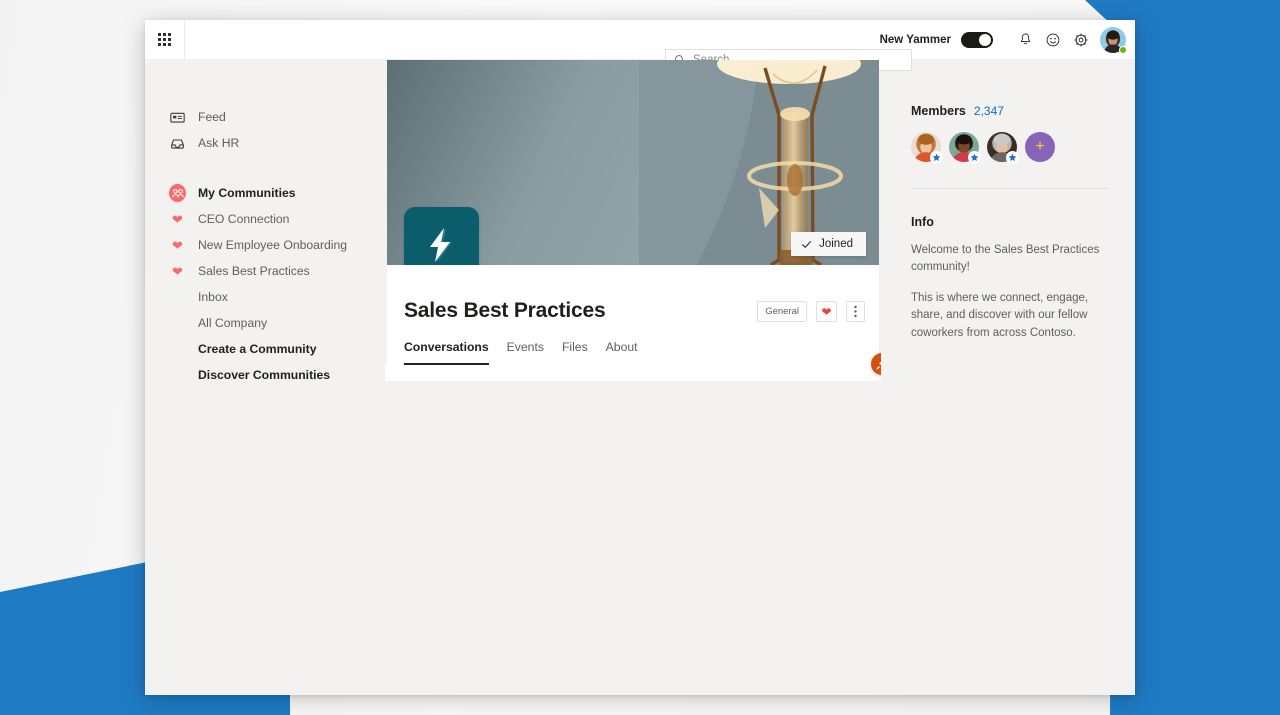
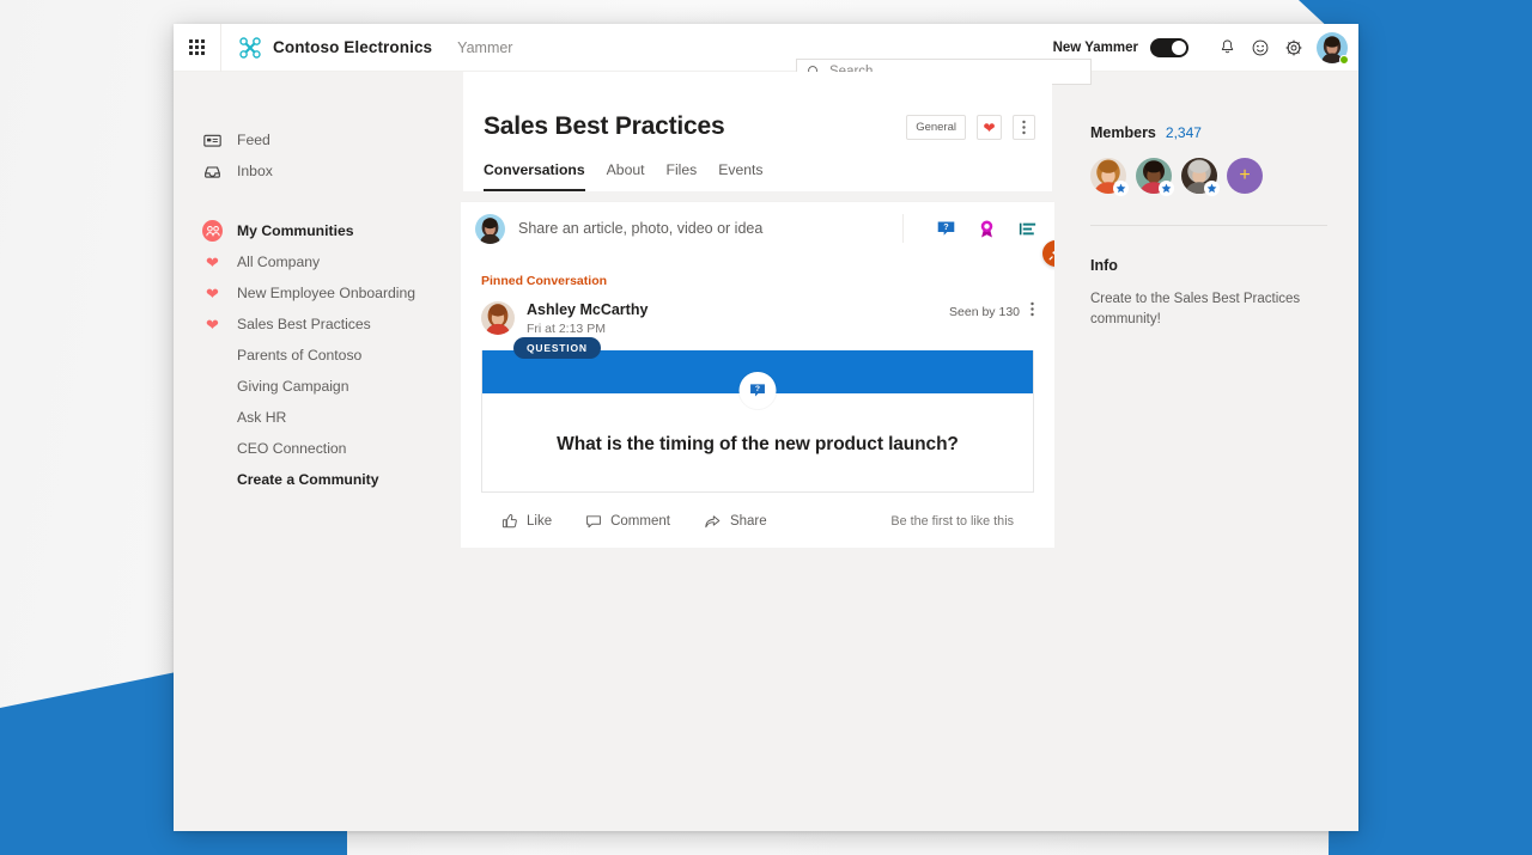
+ Contoso Electronics
+ Yammer
  New Yammer
  Feed
- Ask HR
+ Inbox
  My Communities
  ❤
- CEO Connection
+ All Company
  ❤
  New Employee Onboarding
  ❤
  Sales Best Practices
+ Parents of Contoso
+ Giving Campaign
- Inbox
+ Ask HR
- All Company
+ CEO Connection
  Create a Community
- Discover Communities
- Joined
  Sales Best Practices
  General
  ❤
  Conversations
- Events
+ About
  Files
- About
+ Events
+ Share an article, photo, video or idea
+ ?
+ Pinned Conversation
+ Ashley McCarthy
+ Fri at 2:13 PM
+ Seen by 130
+ QUESTION
+ What is the timing of the new product launch?
+ Like
+ Comment
+ Share
+ Be the first to like this
  Members
  2,347
  +
  Info
- Welcome to the Sales Best Practices community!
+ Create to the Sales Best Practices community!
- This is where we connect, engage, share, and discover with our fellow coworkers from across Contoso.
